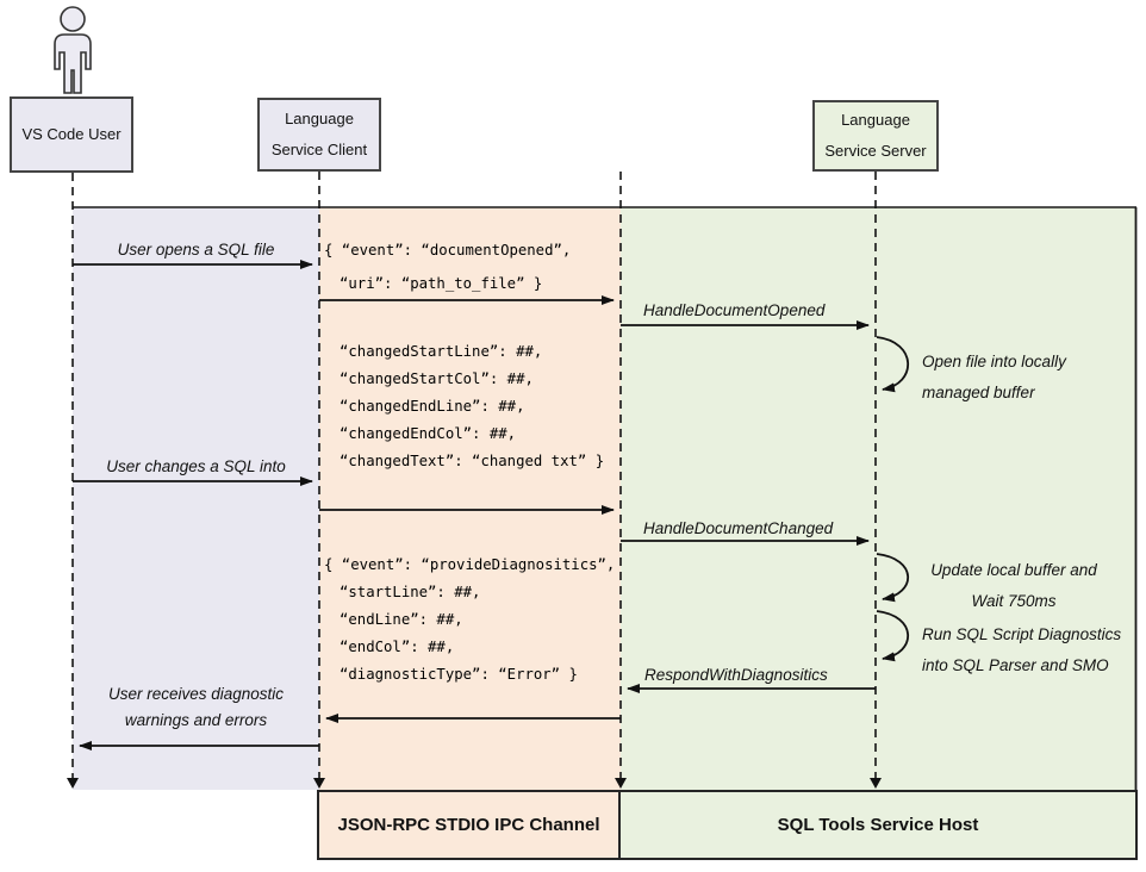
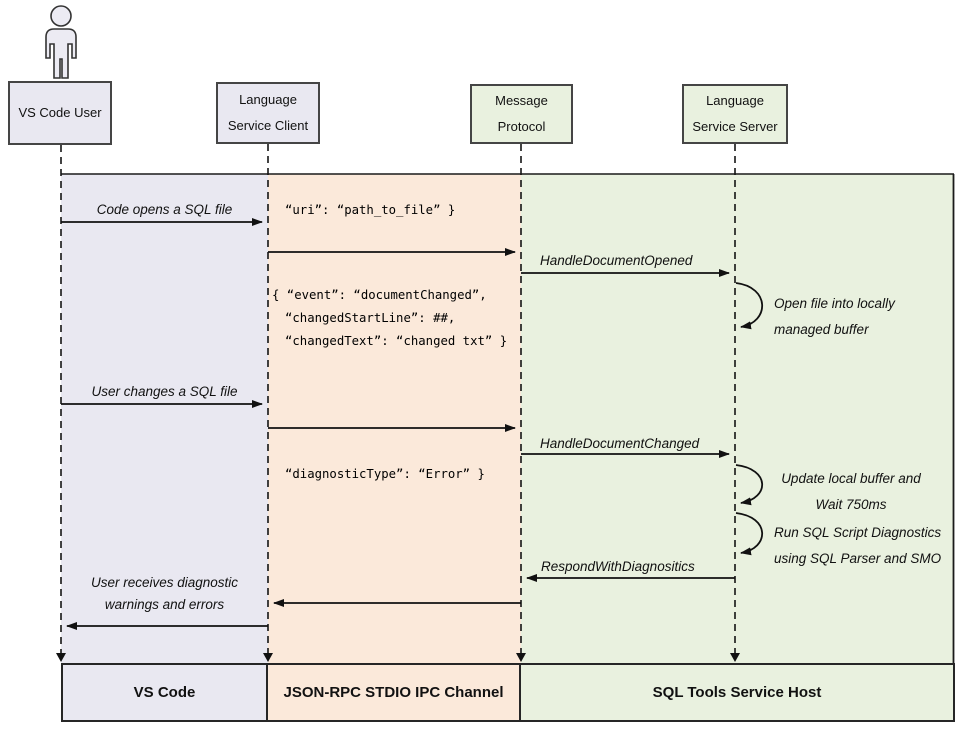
  VS Code User
  Language
  Service Client
+ Message
+ Protocol
  Language
  Service Server
- User opens a SQL file
+ Code opens a SQL file
  HandleDocumentOpened
  Open file into locally
  managed buffer
- User changes a SQL into
+ User changes a SQL file
  HandleDocumentChanged
  Update local buffer and
  Wait 750ms
  Run SQL Script Diagnostics
- into SQL Parser and SMO
+ using SQL Parser and SMO
  RespondWithDiagnositics
  User receives diagnostic
  warnings and errors
- { “event”: “documentOpened”,
  “uri”: “path_to_file” }
+ { “event”: “documentChanged”,
  “changedStartLine”: ##,
- “changedStartCol”: ##,
- “changedEndLine”: ##,
- “changedEndCol”: ##,
  “changedText”: “changed txt” }
- { “event”: “provideDiagnositics”,
- “startLine”: ##,
- “endLine”: ##,
- “endCol”: ##,
  “diagnosticType”: “Error” }
+ VS Code
  JSON-RPC STDIO IPC Channel
  SQL Tools Service Host
